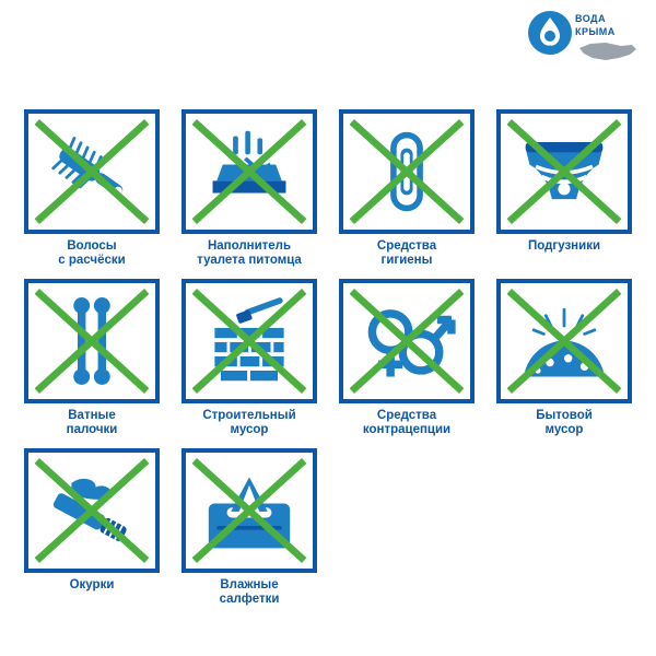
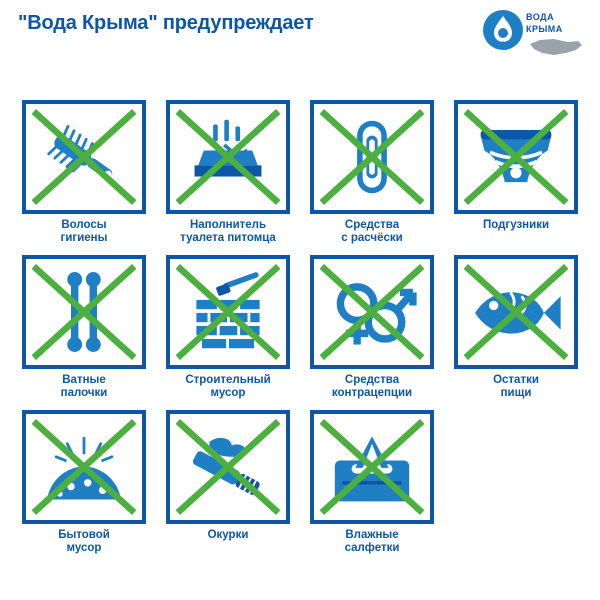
+ "Вода Крыма" предупреждает
  ВОДА
  КРЫМА
  Волосы
- с расчёски
+ гигиены
  Наполнитель
  туалета питомца
  Средства
- гигиены
+ с расчёски
  Подгузники
  Ватные
  палочки
  Строительный
  мусор
  Средства
  контрацепции
+ Остатки
+ пищи
  Бытовой
  мусор
  Окурки
  Влажные
  салфетки
